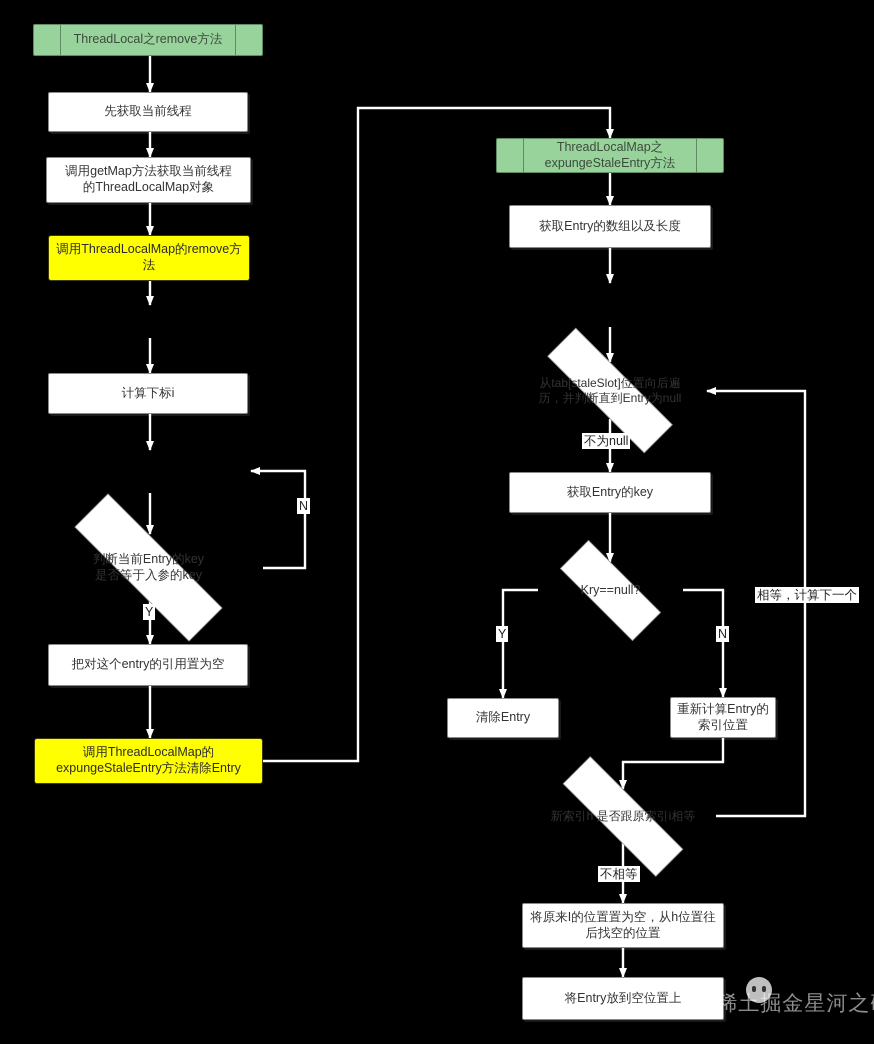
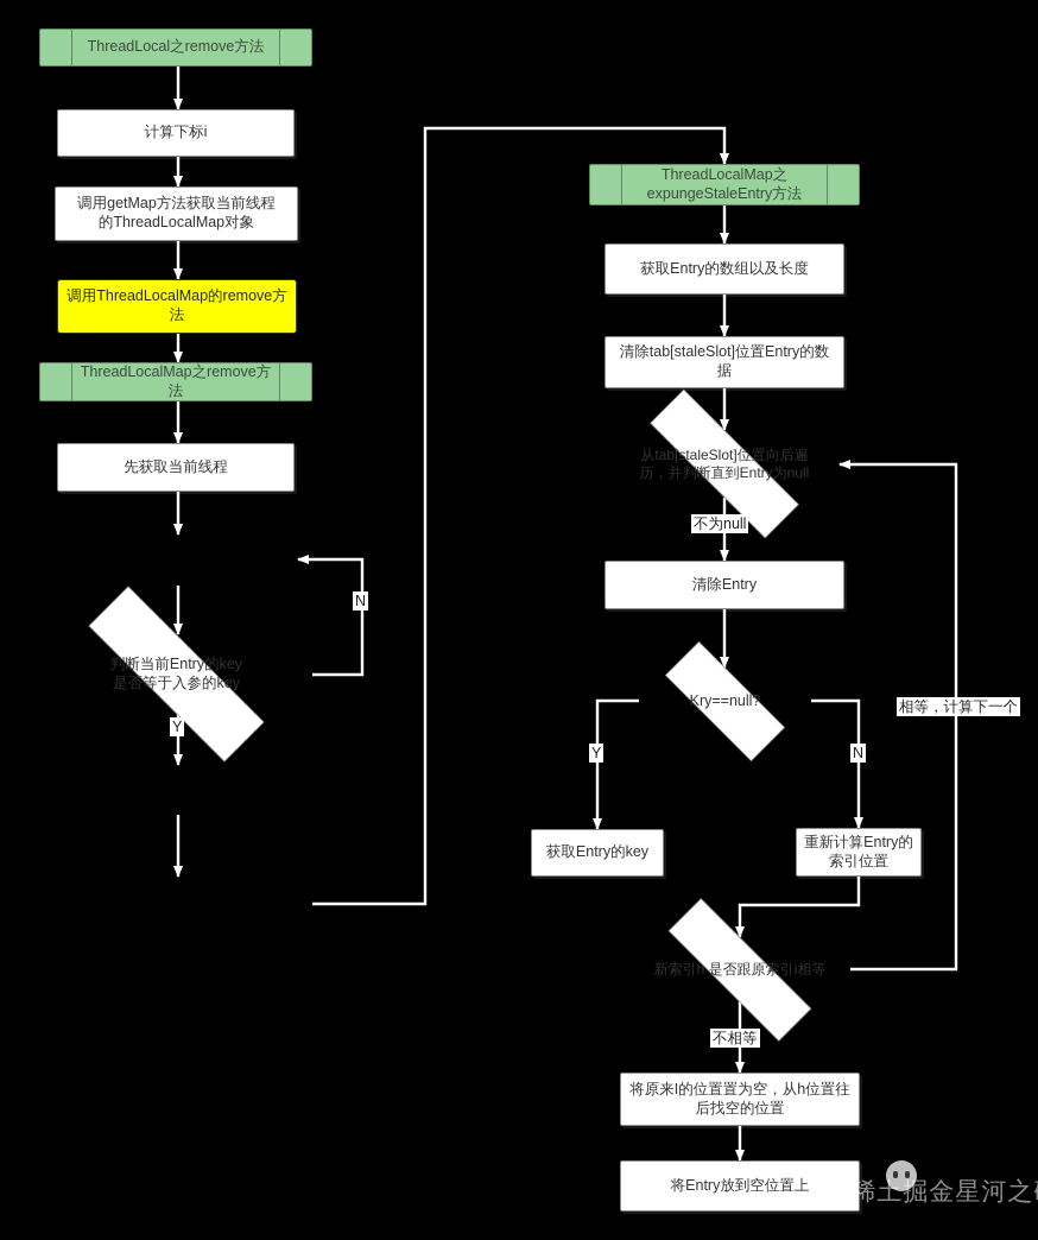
  ThreadLocal之remove方法
- 先获取当前线程
+ 计算下标i
  调用getMap方法获取当前线程
  的ThreadLocalMap对象
  调用ThreadLocalMap的remove方法
+ ThreadLocalMap之remove方法
- 计算下标i
+ 先获取当前线程
  判断当前Entry的key
  是否等于入参的key
- 把对这个entry的引用置为空
- 调用ThreadLocalMap的expungeStaleEntry方法清除Entry
  N
  Y
  ThreadLocalMap之expungeStaleEntry方法
  获取Entry的数组以及长度
+ 清除tab[staleSlot]位置Entry的数据
  从tab[staleSlot]位置向后遍
  历，并判断直到Entry为null
- 获取Entry的key
+ 清除Entry
  Kry==null?
- 清除Entry
+ 获取Entry的key
  重新计算Entry的索引位置
  新索引h 是否跟原索引i相等
  将原来I的位置置为空，从h位置往后找空的位置
  将Entry放到空位置上
  不为null
  Y
  N
  相等，计算下一个
  不相等
  @稀土掘金星河之
